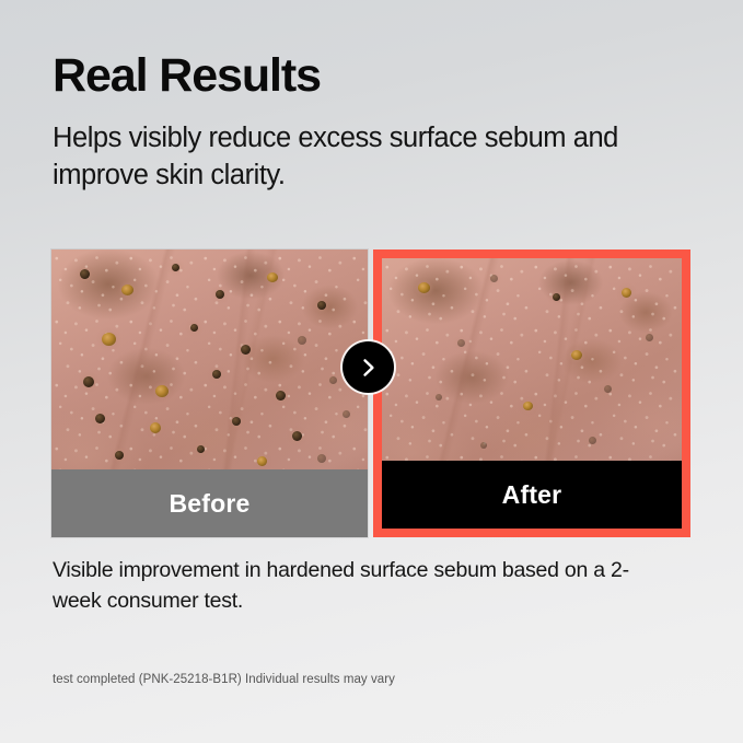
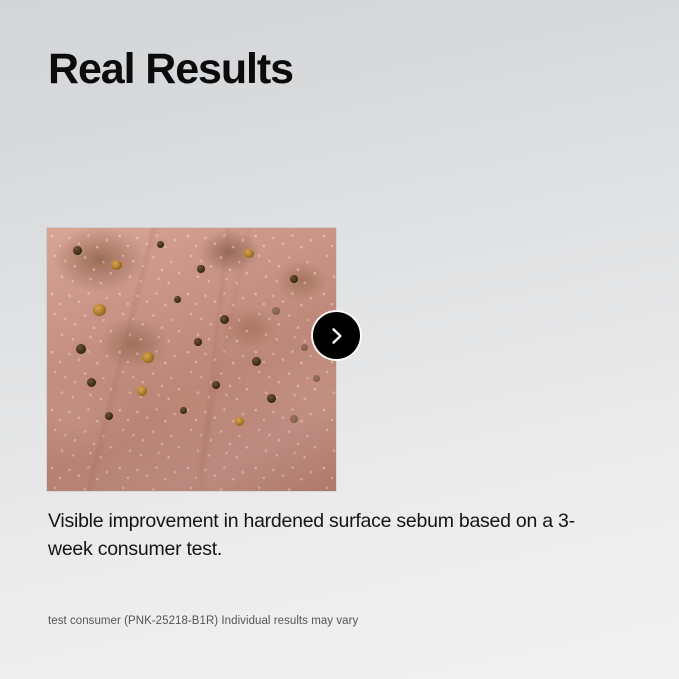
  Real Results
- Helps visibly reduce excess surface sebum and improve skin clarity.
- Before
- After
- Visible improvement in hardened surface sebum based on a 2-week consumer test.
+ Visible improvement in hardened surface sebum based on a 3-week consumer test.
- test completed (PNK-25218-B1R) Individual results may vary
+ test consumer (PNK-25218-B1R) Individual results may vary
